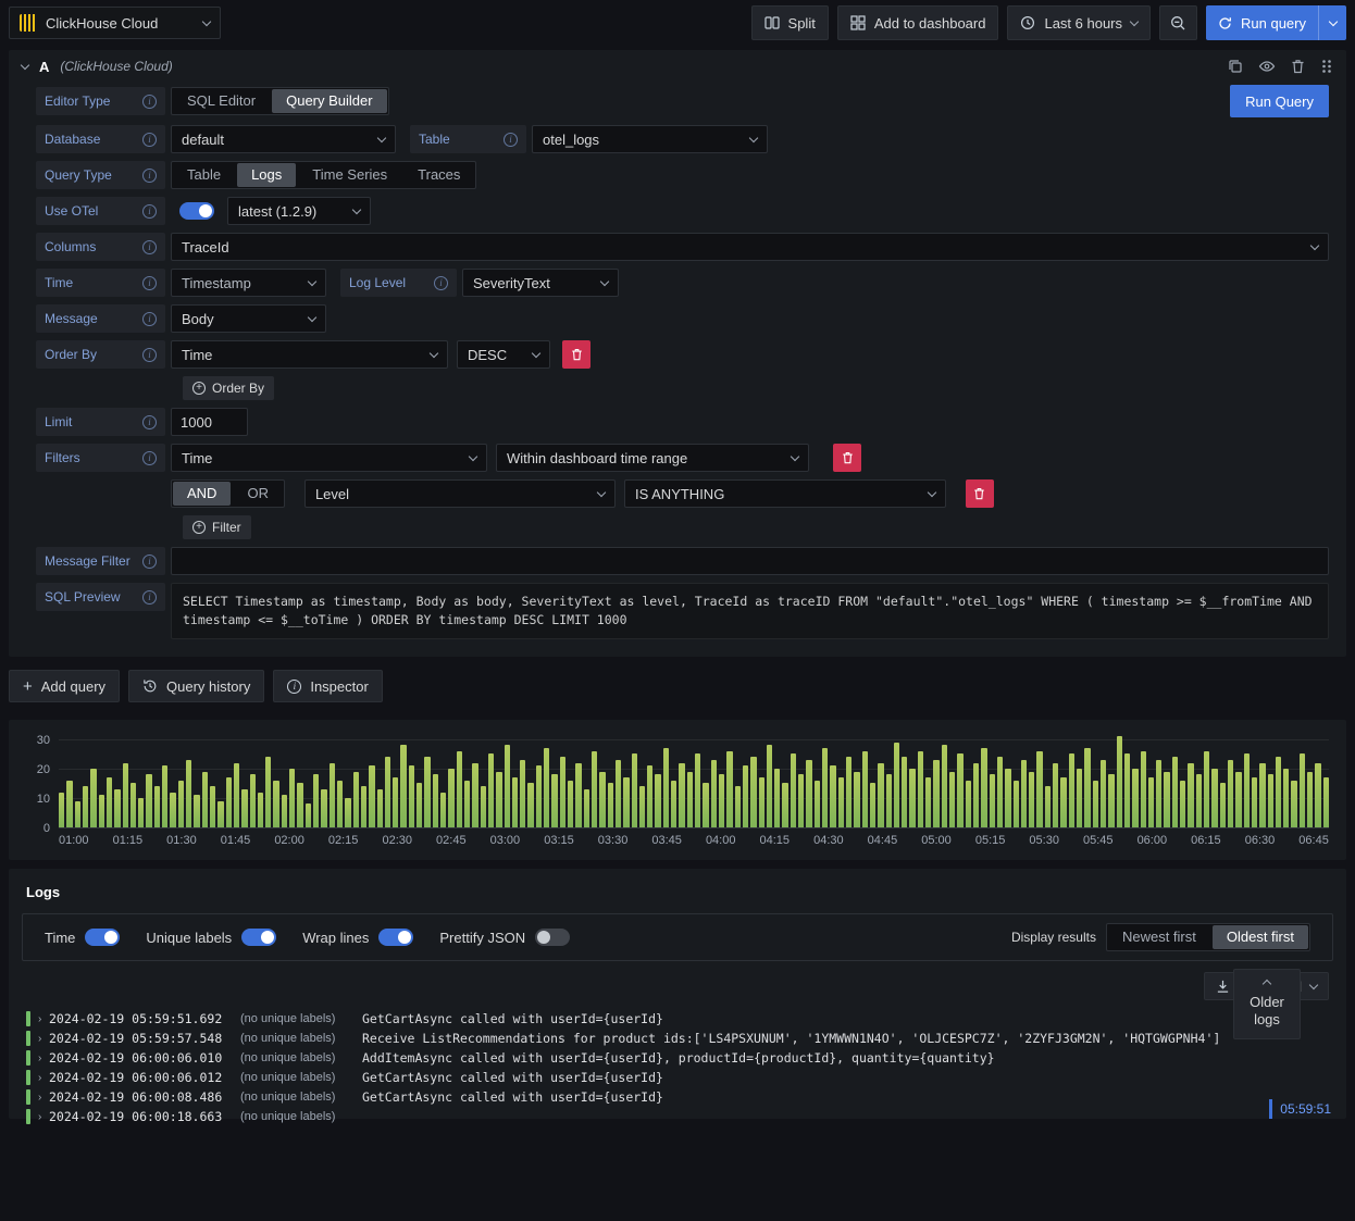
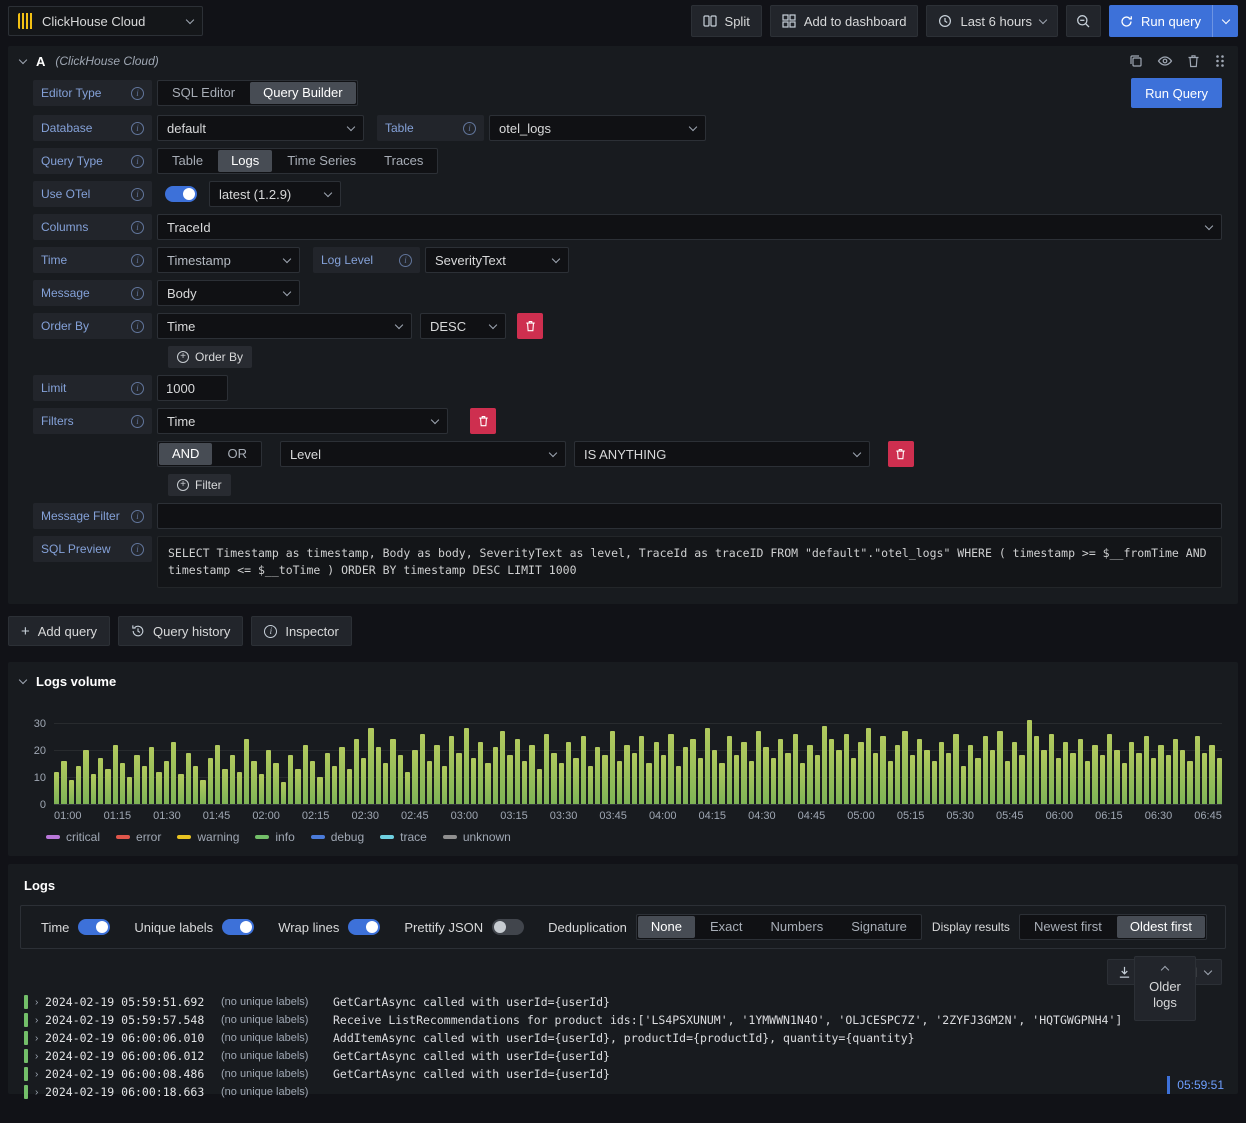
  ClickHouse Cloud
  Split
  Add to dashboard
  Last 6 hours
  Run query
  A
  (ClickHouse Cloud)
  Editor Type
  i
  SQL Editor
  Query Builder
  Run Query
  Database
  i
  default
  Table
  i
  otel_logs
  Query Type
  i
  Table
  Logs
  Time Series
  Traces
  Use OTel
  i
  latest (1.2.9)
  Columns
  i
  TraceId
  Time
  i
  Timestamp
  Log Level
  i
  SeverityText
  Message
  i
  Body
  Order By
  i
  Time
  DESC
  +
  Order By
  Limit
  i
  1000
  Filters
  i
  Time
- Within dashboard time range
  AND
  OR
  Level
  IS ANYTHING
  +
  Filter
  Message Filter
  i
  SQL Preview
  i
  SELECT Timestamp as timestamp, Body as body, SeverityText as level, TraceId as traceID FROM "default"."otel_logs" WHERE ( timestamp >= $__fromTime AND timestamp <= $__toTime ) ORDER BY timestamp DESC LIMIT 1000
  +
  Add query
  Query history
  i
  Inspector
+ Logs volume
  30
  20
  10
  0
  01:00
  01:15
  01:30
  01:45
  02:00
  02:15
  02:30
  02:45
  03:00
  03:15
  03:30
  03:45
  04:00
  04:15
  04:30
  04:45
  05:00
  05:15
  05:30
  05:45
  06:00
  06:15
  06:30
  06:45
+ critical
+ error
+ warning
+ info
+ debug
+ trace
+ unknown
  Logs
  Time
  Unique labels
  Wrap lines
  Prettify JSON
+ Deduplication
+ None
+ Exact
+ Numbers
+ Signature
  Display results
  Newest first
  Oldest first
  ›
  2024-02-19 05:59:51.692
  (no unique labels)
  GetCartAsync called with userId={userId}
  ›
  2024-02-19 05:59:57.548
  (no unique labels)
  Receive ListRecommendations for product ids:['LS4PSXUNUM', '1YMWWN1N4O', 'OLJCESPC7Z', '2ZYFJ3GM2N', 'HQTGWGPNH4']
  ›
  2024-02-19 06:00:06.010
  (no unique labels)
  AddItemAsync called with userId={userId}, productId={productId}, quantity={quantity}
  ›
  2024-02-19 06:00:06.012
  (no unique labels)
  GetCartAsync called with userId={userId}
  ›
  2024-02-19 06:00:08.486
  (no unique labels)
  GetCartAsync called with userId={userId}
  ›
  2024-02-19 06:00:18.663
  (no unique labels)
  Older logs
  05:59:51
